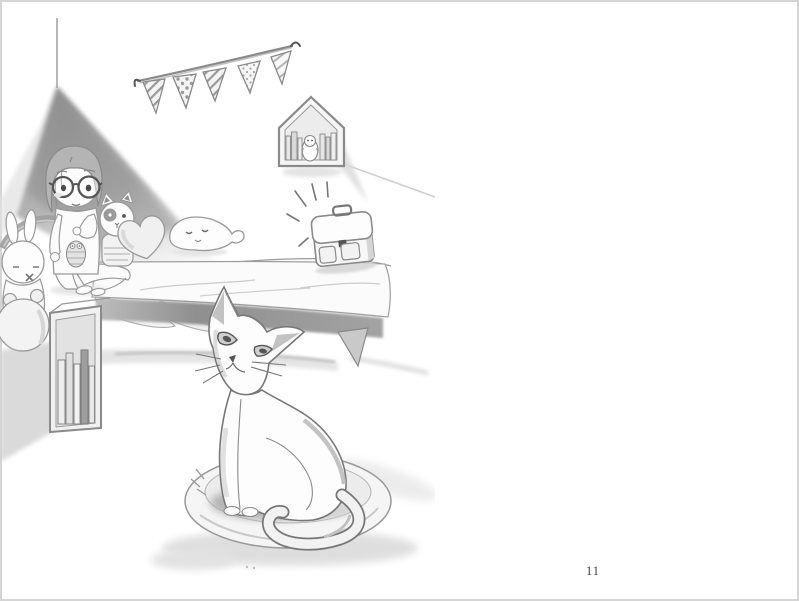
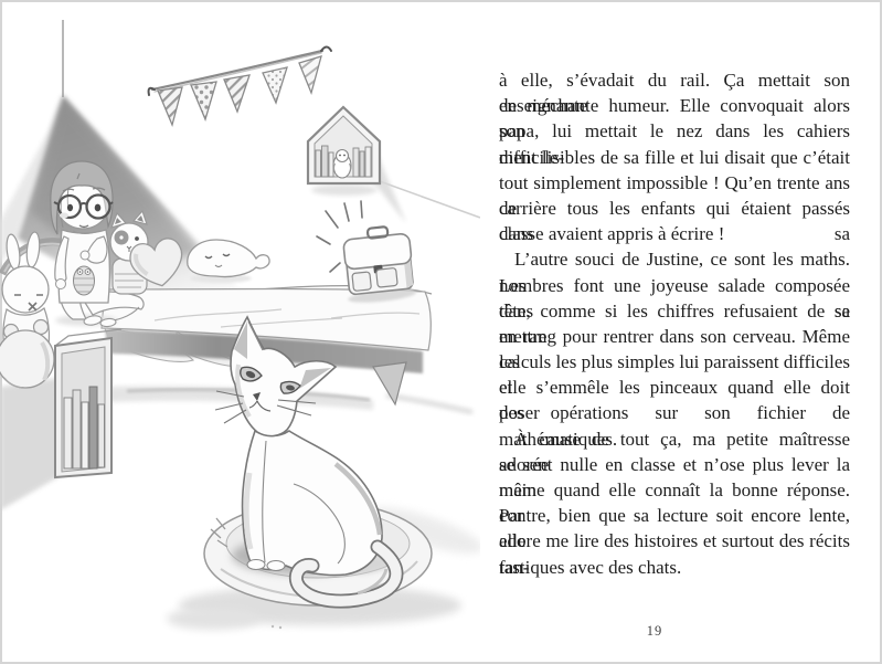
+ à elle, s’évadait du rail. Ça mettait son enseignante
+ de méchante humeur. Elle convoquait alors son
+ papa, lui mettait le nez dans les cahiers difficile-
+ ment lisibles de sa fille et lui disait que c’était
+ tout simplement impossible ! Qu’en trente ans de
+ carrière tous les enfants qui étaient passés dans sa
+ classe avaient appris à écrire !
+ L’autre souci de Justine, ce sont les maths. Les
+ nombres font une joyeuse salade composée dans sa
+ tête, comme si les chiffres refusaient de se mettre
+ en rang pour rentrer dans son cerveau. Même les
+ calculs les plus simples lui paraissent difficiles et
+ elle s’emmêle les pinceaux quand elle doit poser
+ des opérations sur son fichier de mathématiques.
+ À cause de tout ça, ma petite maîtresse adorée
+ se sent nulle en classe et n’ose plus lever la main
+ même quand elle connaît la bonne réponse. Par
+ contre, bien que sa lecture soit encore lente, elle
+ adore me lire des histoires et surtout des récits fan-
+ tastiques avec des chats.
- 11
+ 19
